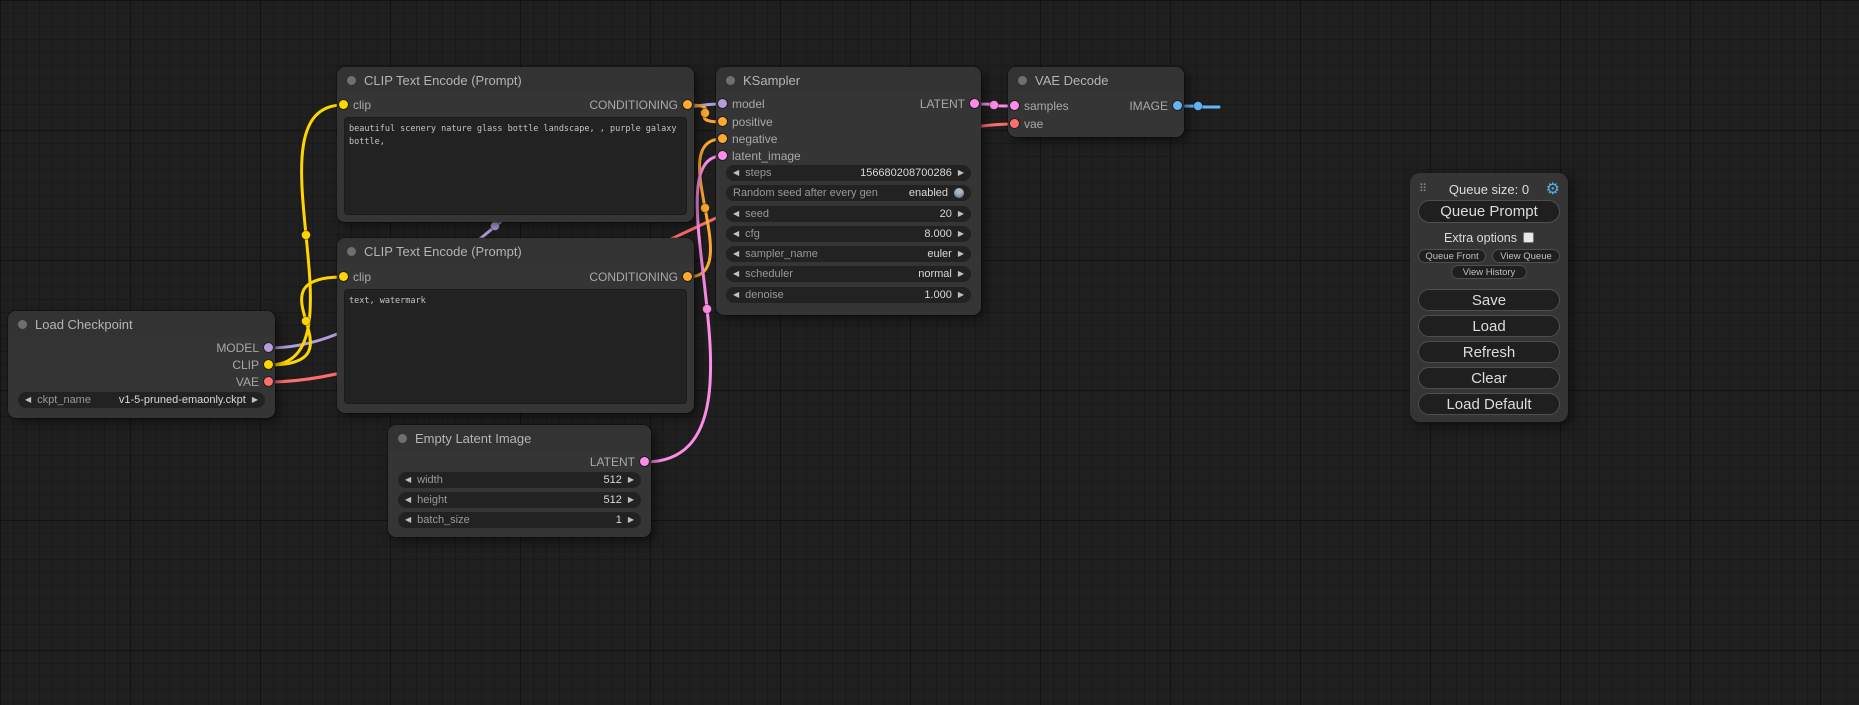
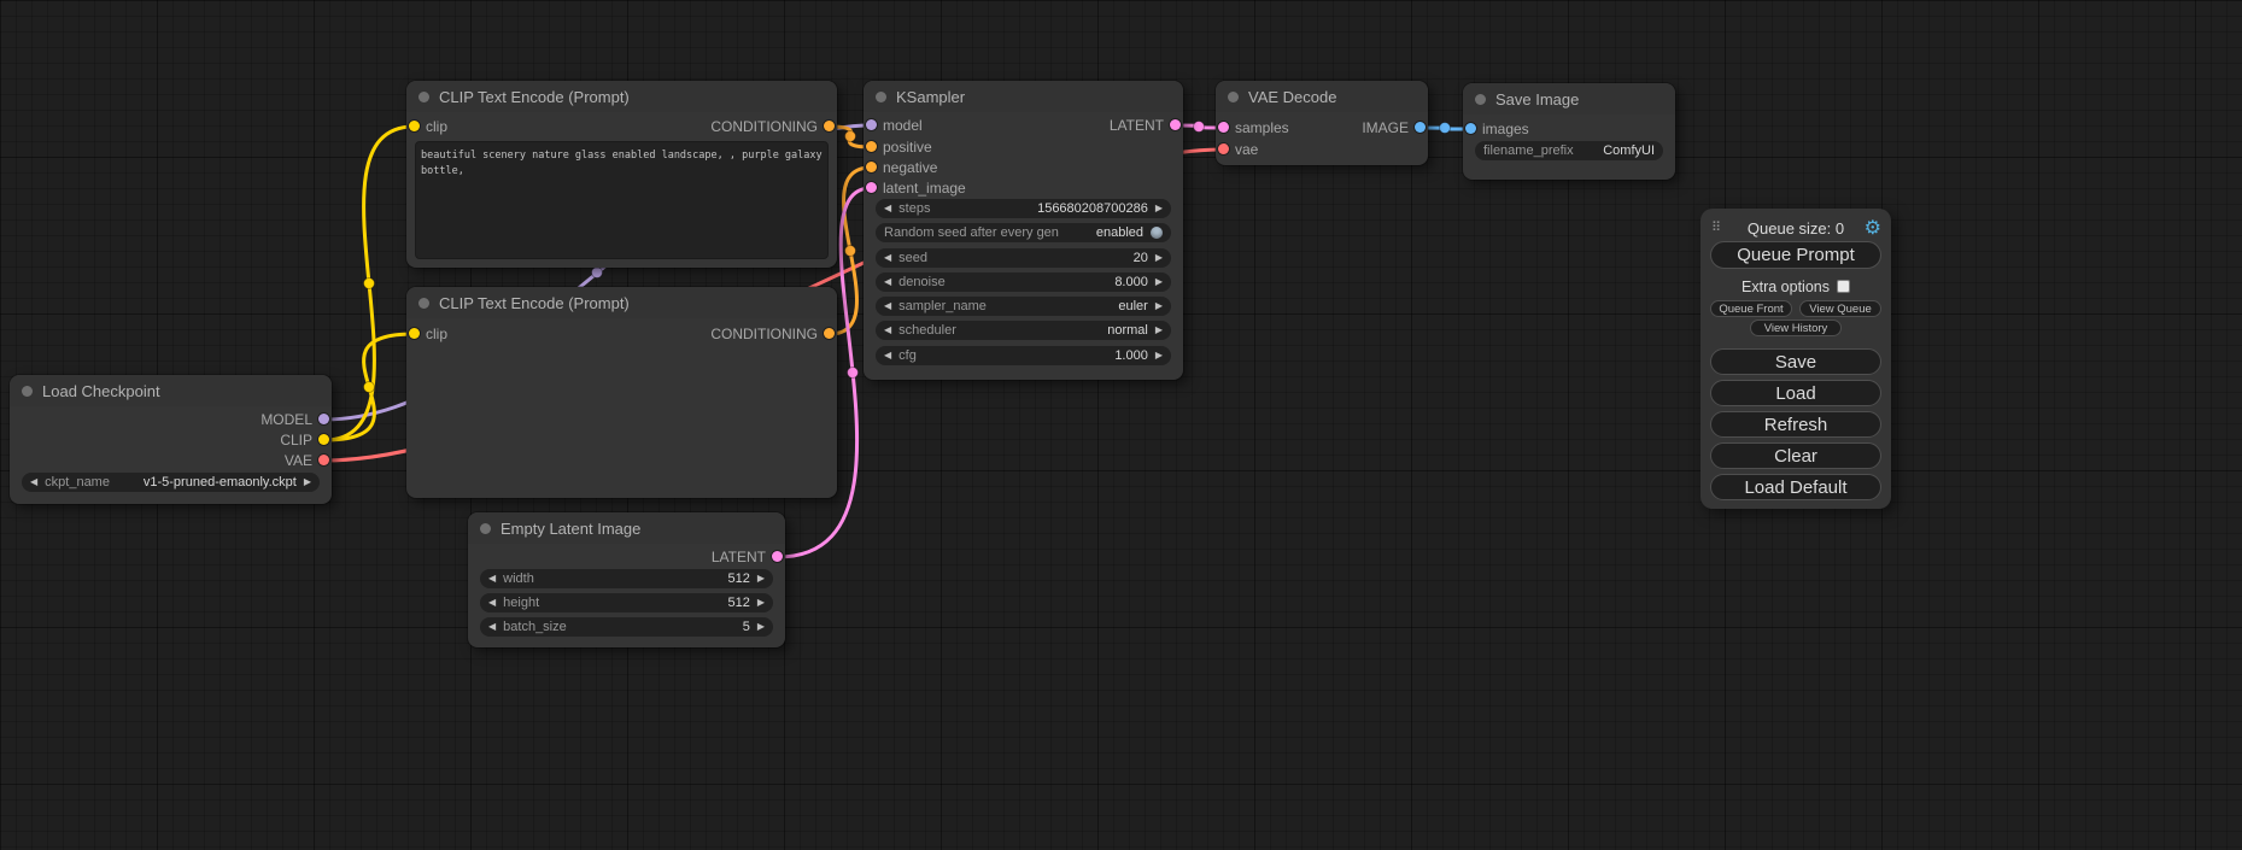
  Load Checkpoint
  MODEL
  CLIP
  VAE
  ◀
  ckpt_name
  v1-5-pruned-emaonly.ckpt
  ▶
  CLIP Text Encode (Prompt)
  clip
  CONDITIONING
- beautiful scenery nature glass bottle landscape, , purple galaxy bottle,
+ beautiful scenery nature glass enabled landscape, , purple galaxy bottle,
  CLIP Text Encode (Prompt)
  clip
  CONDITIONING
- text, watermark
  Empty Latent Image
  LATENT
  ◀
  width
  512
  ▶
  ◀
  height
  512
  ▶
  ◀
  batch_size
- 1
+ 5
  ▶
  KSampler
  model
  LATENT
  positive
  negative
  latent_image
  ◀
  steps
  156680208700286
  ▶
  Random seed after every gen
  enabled
  ◀
  seed
  20
  ▶
  ◀
- cfg
+ denoise
  8.000
  ▶
  ◀
  sampler_name
  euler
  ▶
  ◀
  scheduler
  normal
  ▶
  ◀
- denoise
+ cfg
  1.000
  ▶
  VAE Decode
  samples
  IMAGE
  vae
+ Save Image
+ images
+ filename_prefix
+ ComfyUI
  ⠿
  Queue size: 0
  ⚙
  Queue Prompt
  Extra options
  Queue Front
  View Queue
  View History
  Save
  Load
  Refresh
  Clear
  Load Default
